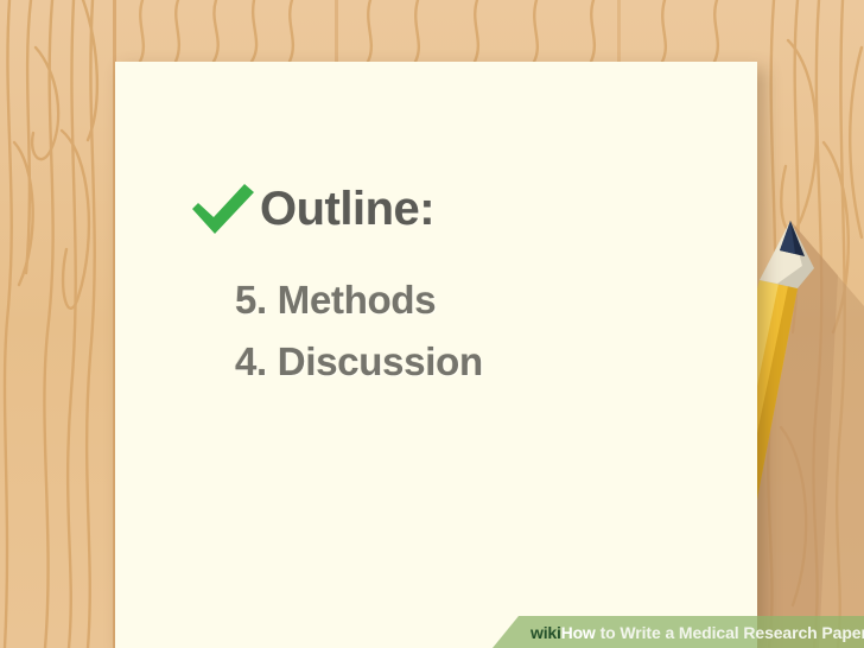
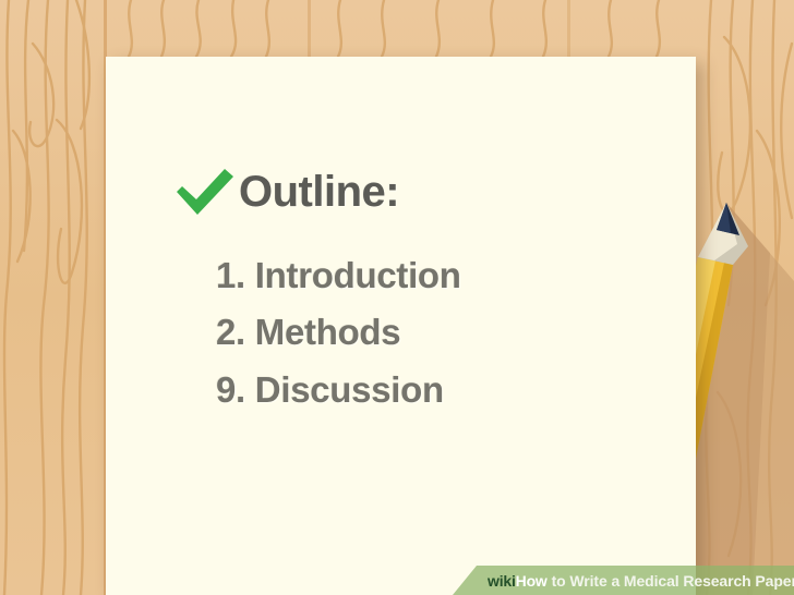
  Outline:
+ 1. Introduction
- 5. Methods
+ 2. Methods
- 4. Discussion
+ 9. Discussion
  wiki
  How
  to Write a Medical Research Pape
